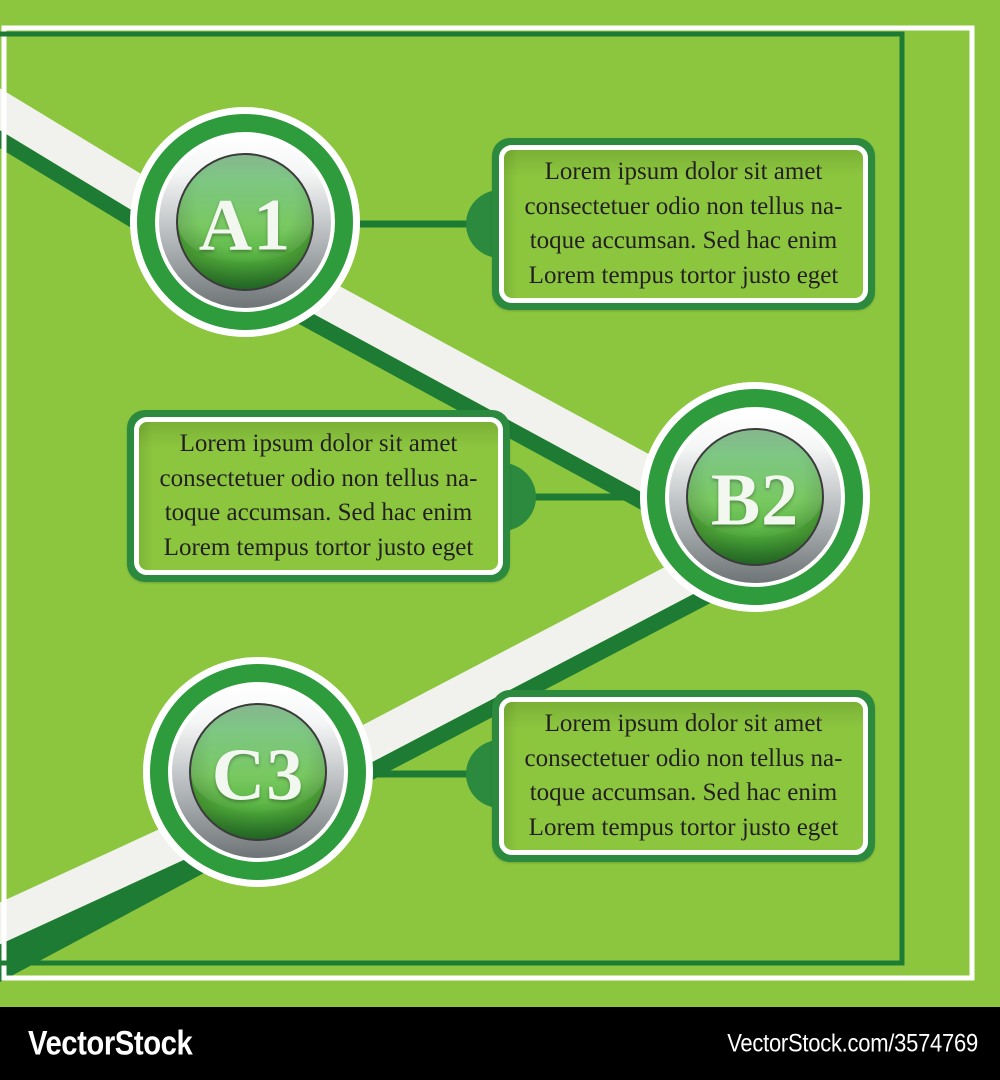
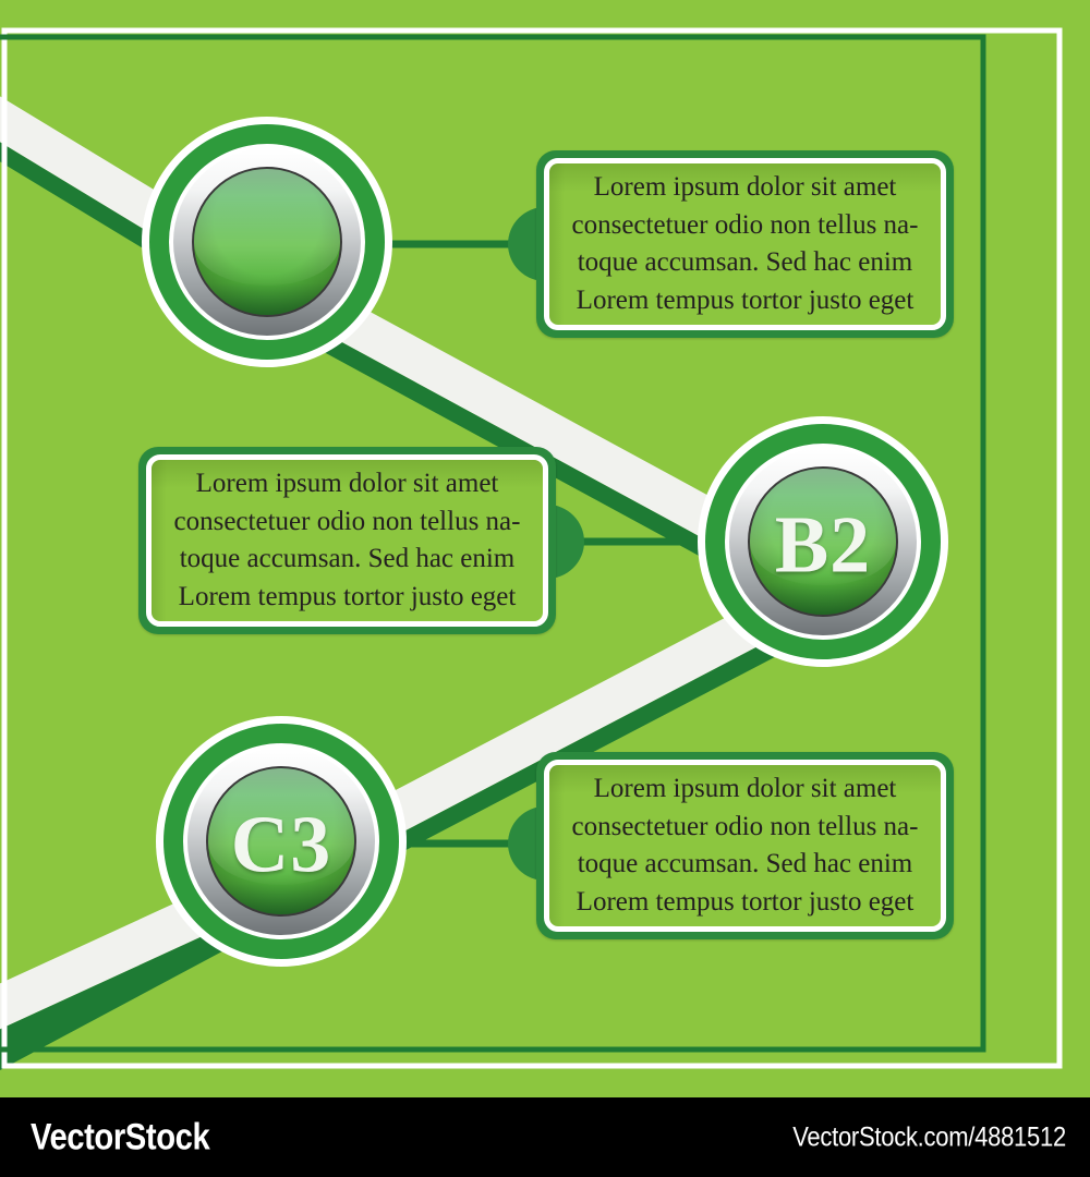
- A1
  B2
  C3
  Lorem ipsum dolor sit amet consectetuer odio non tellus na-toque accumsan. Sed hac enim Lorem tempus tortor justo eget
  Lorem ipsum dolor sit amet consectetuer odio non tellus na-toque accumsan. Sed hac enim Lorem tempus tortor justo eget
  Lorem ipsum dolor sit amet consectetuer odio non tellus na-toque accumsan. Sed hac enim Lorem tempus tortor justo eget
  VectorStock
- VectorStock.com/3574769
+ VectorStock.com/4881512
